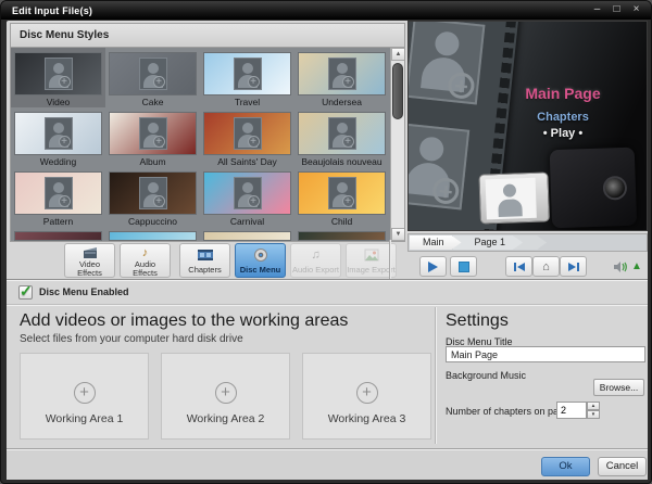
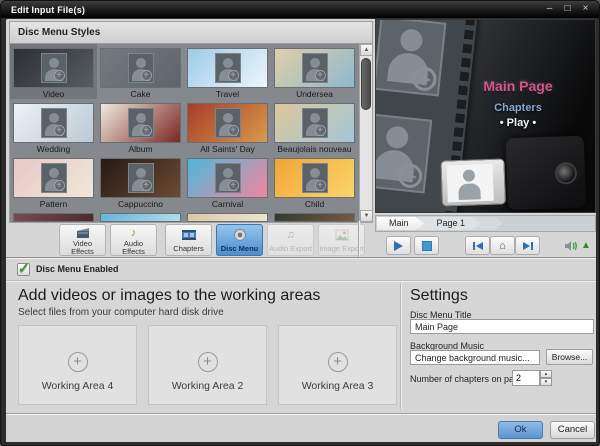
  Edit Input File(s)
  –
  □
  ×
  Disc Menu Styles
  +
  Video
  +
  Cake
  +
  Travel
  +
  Undersea
  +
  Wedding
  +
  Album
  +
  All Saints' Day
  +
  Beaujolais nouveau
  +
  Pattern
  +
  Cappuccino
  +
  Carnival
  +
  Child
  Main Page
  Chapters
  • Play •
  Main
  Page 1
  ⌂
  ▲
  Video
  Effects
  ♪
  Audio
  Effects
  Chapters
  Disc Menu
  ♫
  Audio Export
  Image Exprt
  ✓
  Disc Menu Enabled
  Add videos or images to the working areas
  Select files from your computer hard disk drive
  +
- Working Area 1
+ Working Area 4
  +
  Working Area 2
  +
  Working Area 3
  Settings
  Disc Menu Title
  Main Page
  Background Music
+ Change background music...
  Browse...
  Number of chapters on p
  2
  Ok
  Cancel
